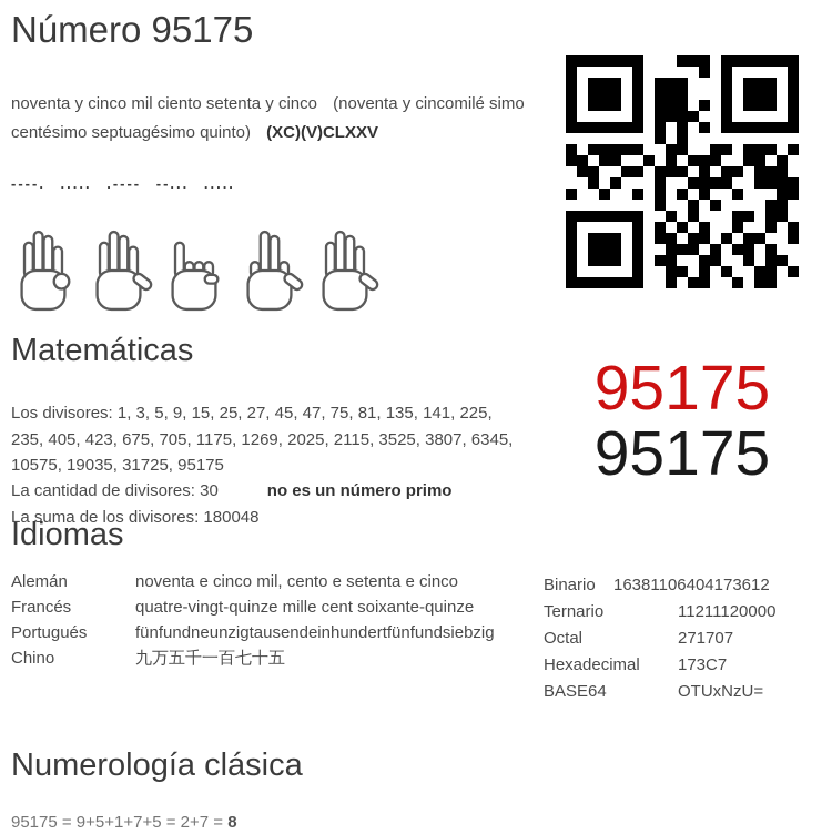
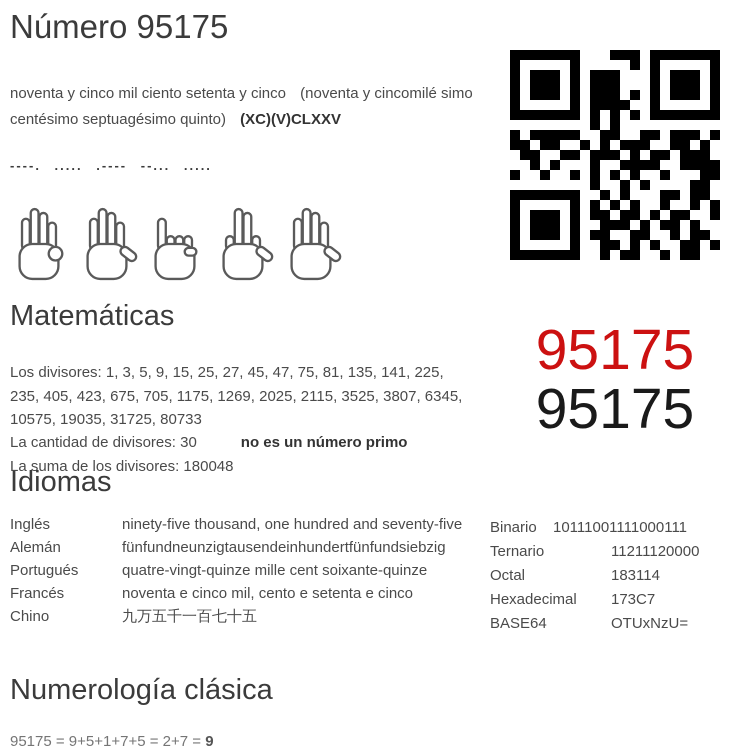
  Número 95175
  noventa y cinco mil ciento setenta y cinco (noventa y cincomilé simo centésimo septuagésimo quinto) (XC)(V)CLXXV
  ----. ..... .---- --... .....
  Matemáticas
- Los divisores: 1, 3, 5, 9, 15, 25, 27, 45, 47, 75, 81, 135, 141, 225, 235, 405, 423, 675, 705, 1175, 1269, 2025, 2115, 3525, 3807, 6345, 10575, 19035, 31725, 95175
+ Los divisores: 1, 3, 5, 9, 15, 25, 27, 45, 47, 75, 81, 135, 141, 225, 235, 405, 423, 675, 705, 1175, 1269, 2025, 2115, 3525, 3807, 6345, 10575, 19035, 31725, 80733
  La cantidad de divisores: 30 no es un número primo
  La suma de los divisores: 180048
  Idiomas
+ Inglés
+ ninety-five thousand, one hundred and seventy-five
  Alemán
- noventa e cinco mil, cento e setenta e cinco
+ fünfundneunzigtausendeinhundertfünfundsiebzig
- Francés
+ Portugués
  quatre-vingt-quinze mille cent soixante-quinze
- Portugués
+ Francés
- fünfundneunzigtausendeinhundertfünfundsiebzig
+ noventa e cinco mil, cento e setenta e cinco
  Chino
  九万五千一百七十五
  Numerología clásica
- 95175 = 9+5+1+7+5 = 2+7 = 8
+ 95175 = 9+5+1+7+5 = 2+7 = 9
  95175
  95175
  Binario
- 16381106404173612
+ 10111001111000111
  Ternario
  11211120000
  Octal
- 271707
+ 183114
  Hexadecimal
  173C7
  BASE64
  OTUxNzU=
